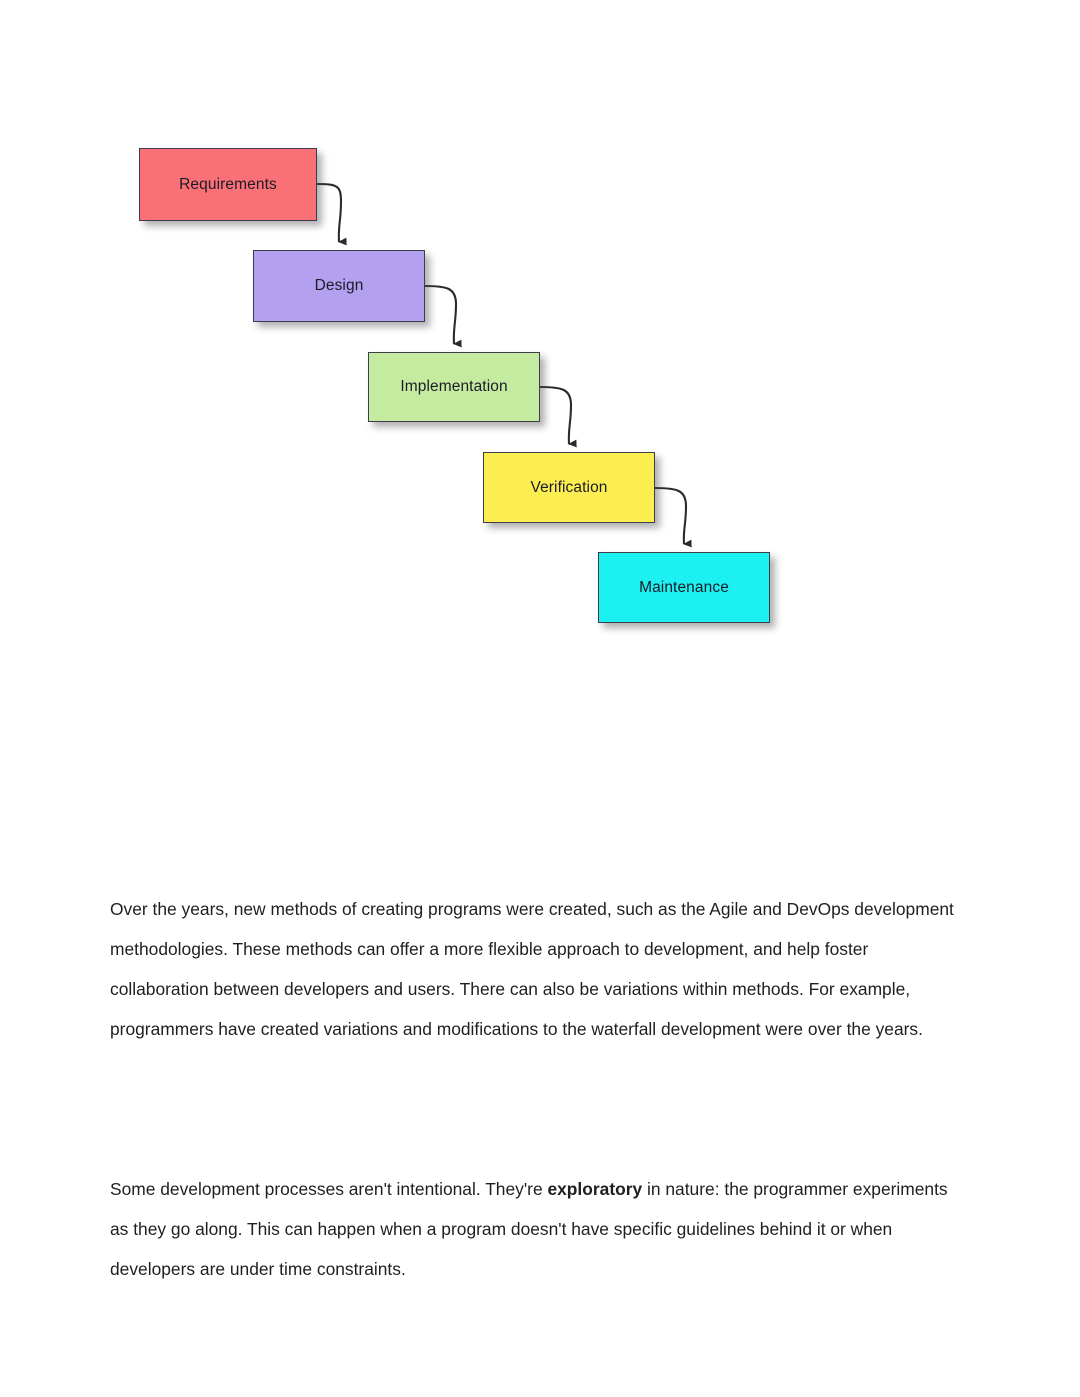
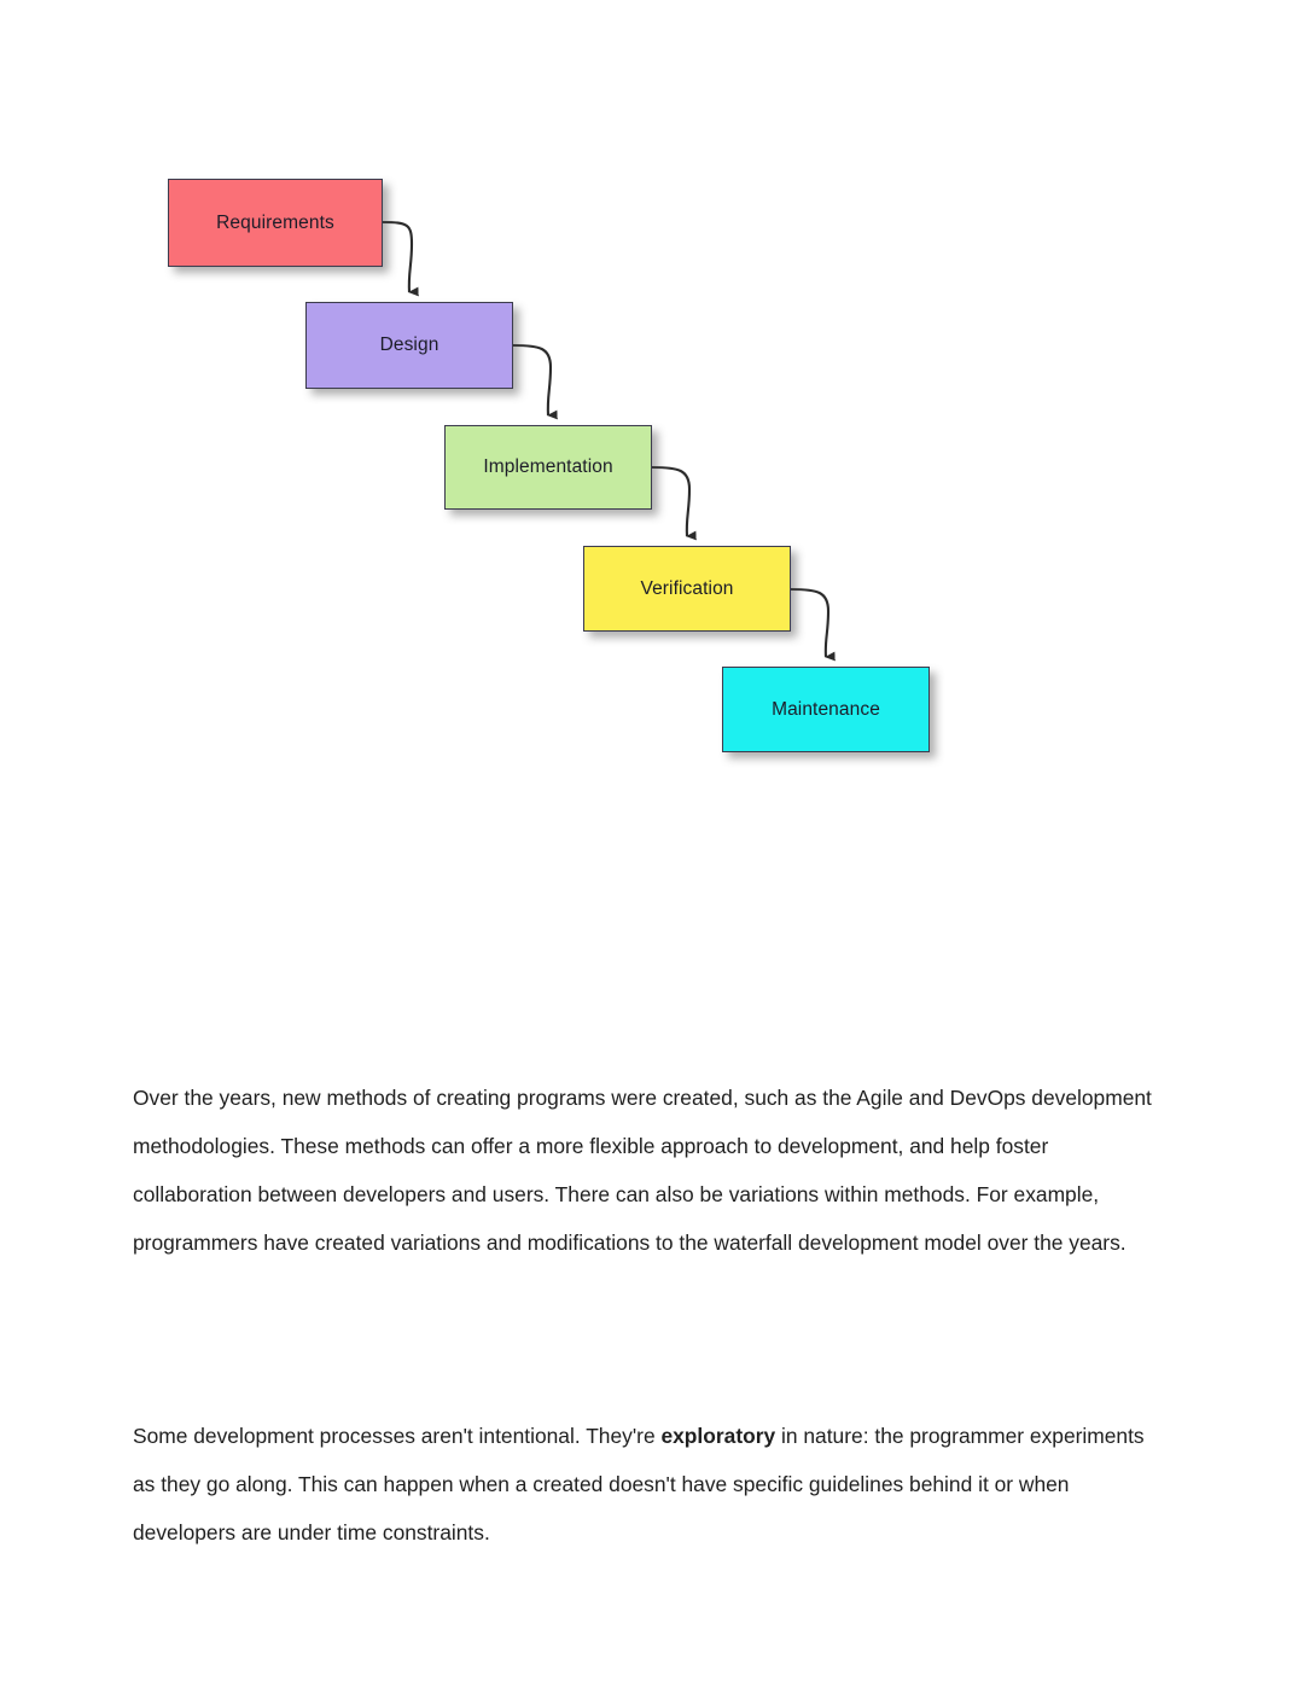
  Requirements
  Design
  Implementation
  Verification
  Maintenance
- Over the years, new methods of creating programs were created, such as the Agile and DevOps development methodologies. These methods can offer a more flexible approach to development, and help foster collaboration between developers and users. There can also be variations within methods. For example, programmers have created variations and modifications to the waterfall development were over the years.
+ Over the years, new methods of creating programs were created, such as the Agile and DevOps development methodologies. These methods can offer a more flexible approach to development, and help foster collaboration between developers and users. There can also be variations within methods. For example, programmers have created variations and modifications to the waterfall development model over the years.
- Some development processes aren't intentional. They're exploratory in nature: the programmer experiments as they go along. This can happen when a program doesn't have specific guidelines behind it or when developers are under time constraints.
+ Some development processes aren't intentional. They're exploratory in nature: the programmer experiments as they go along. This can happen when a created doesn't have specific guidelines behind it or when developers are under time constraints.
